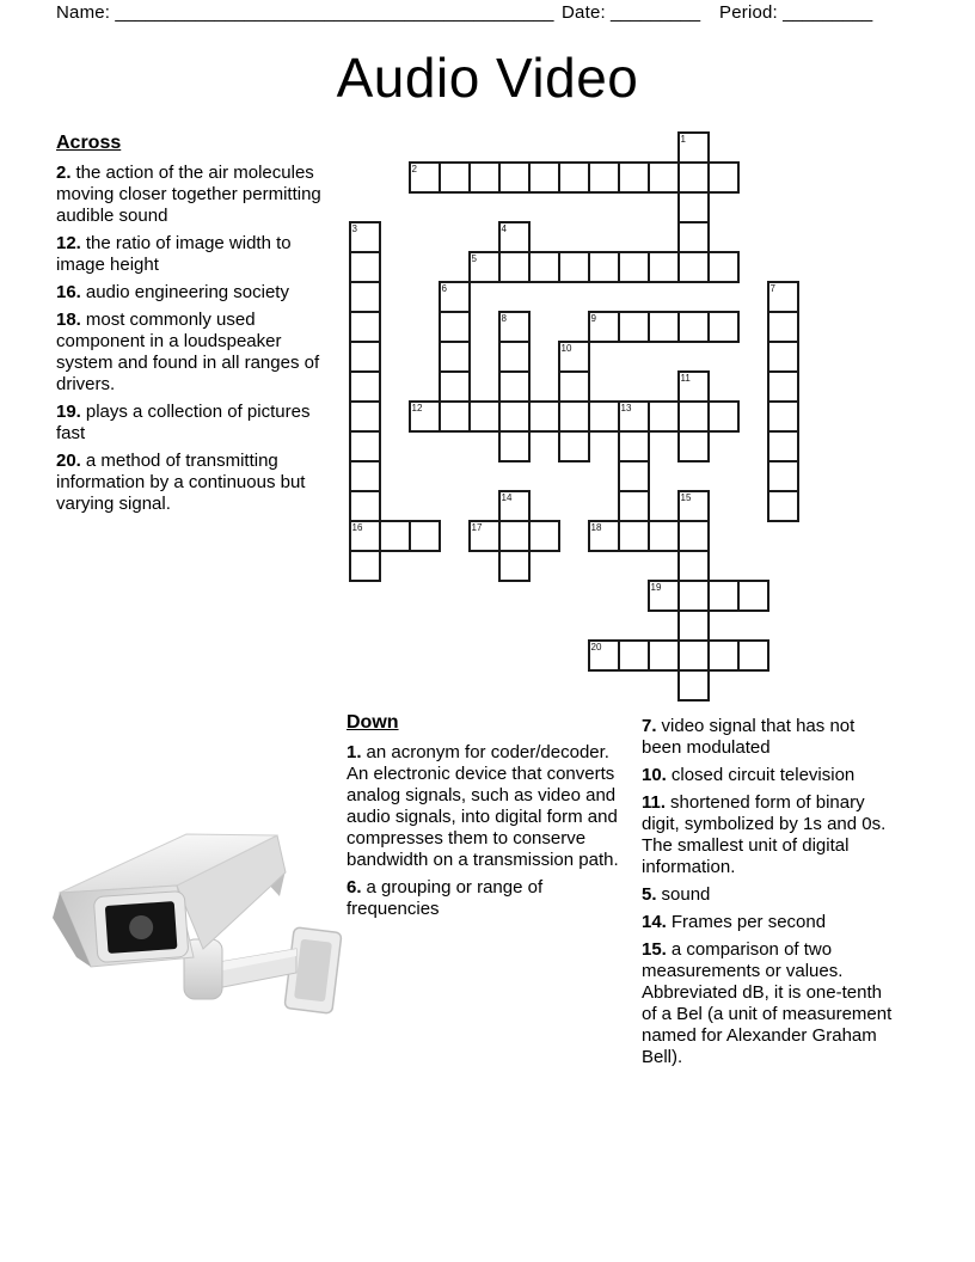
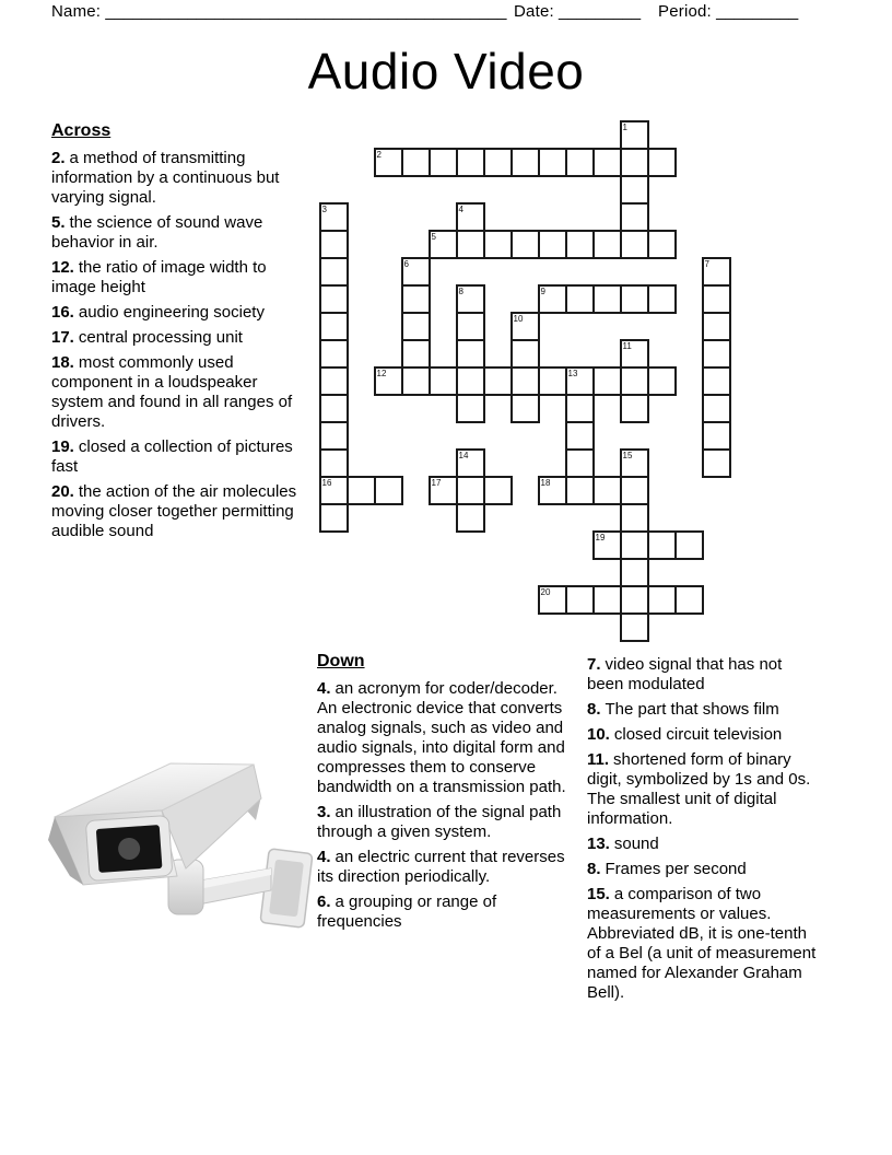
  Name: ____________________________________________
  Date: _________
  Period: _________
  Audio Video
  Across
- 2. the action of the air molecules moving closer together permitting audible sound
+ 2. a method of transmitting information by a continuous but varying signal.
+ 5. the science of sound wave behavior in air.
  12. the ratio of image width to image height
  16. audio engineering society
+ 17. central processing unit
  18. most commonly used component in a loudspeaker system and found in all ranges of drivers.
- 19. plays a collection of pictures fast
+ 19. closed a collection of pictures fast
- 20. a method of transmitting information by a continuous but varying signal.
+ 20. the action of the air molecules moving closer together permitting audible sound
  1
  2
  3
  4
  5
  6
  7
  8
  9
  10
  11
  12
  13
  14
  15
  16
  17
  18
  19
  20
  Down
- 1. an acronym for coder/decoder. An electronic device that converts analog signals, such as video and audio signals, into digital form and compresses them to conserve bandwidth on a transmission path.
+ 4. an acronym for coder/decoder. An electronic device that converts analog signals, such as video and audio signals, into digital form and compresses them to conserve bandwidth on a transmission path.
+ 3. an illustration of the signal path through a given system.
+ 4. an electric current that reverses its direction periodically.
  6. a grouping or range of frequencies
  7. video signal that has not been modulated
+ 8. The part that shows film
  10. closed circuit television
  11. shortened form of binary digit, symbolized by 1s and 0s. The smallest unit of digital information.
- 5. sound
+ 13. sound
- 14. Frames per second
+ 8. Frames per second
  15. a comparison of two measurements or values. Abbreviated dB, it is one-tenth of a Bel (a unit of measurement named for Alexander Graham Bell).
